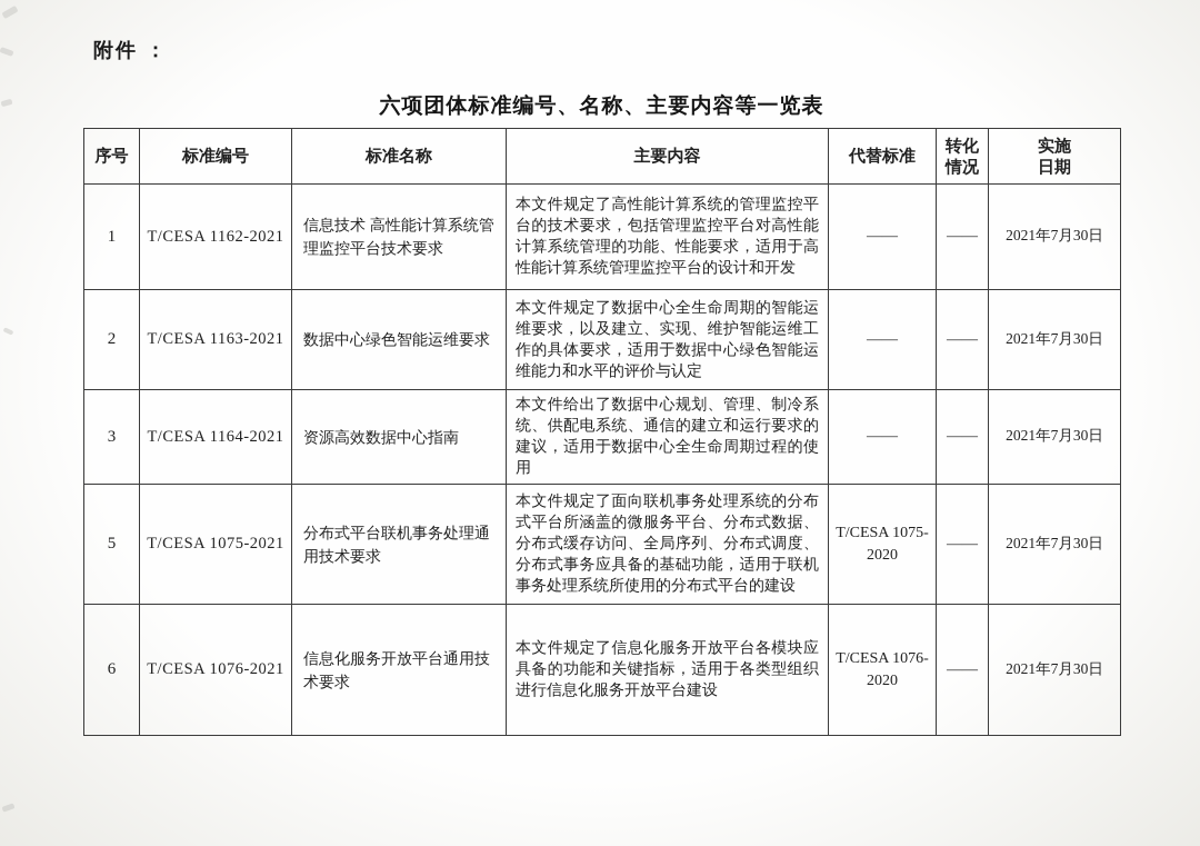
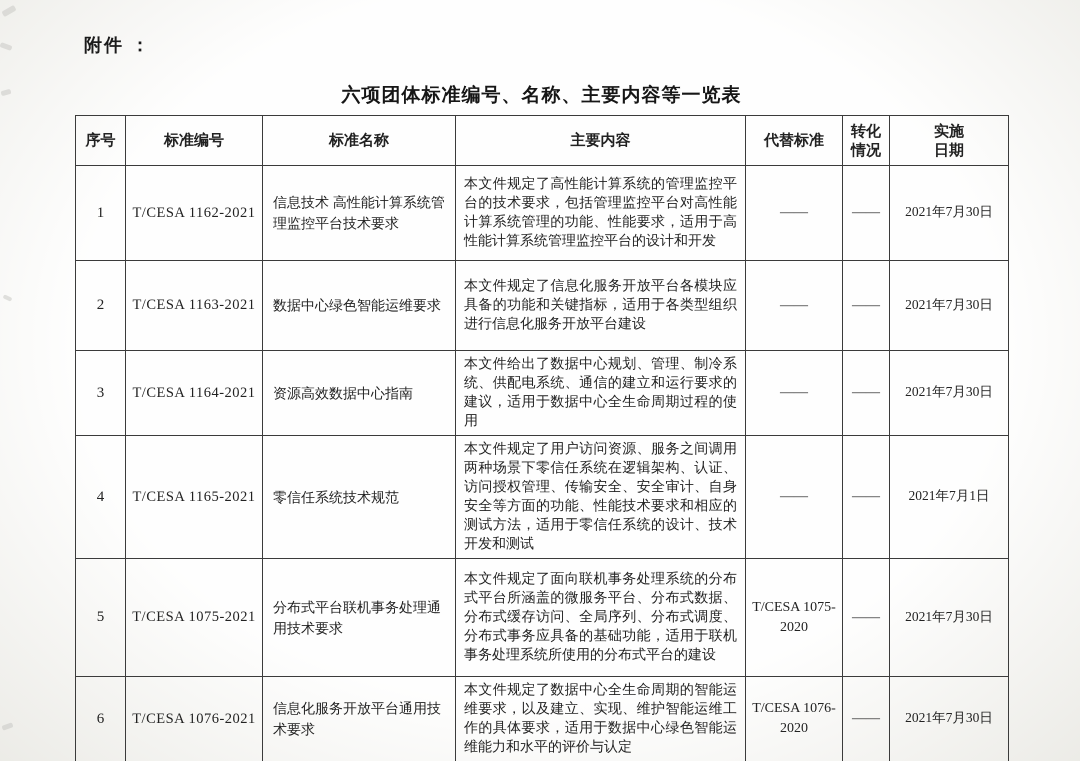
  附件 ：
  六项团体标准编号、名称、主要内容等一览表
  序号	标准编号	标准名称	主要内容	代替标准	转化 情况	实施 日期
  1	T/CESA 1162-2021	信息技术 高性能计算系统管理监控平台技术要求	本文件规定了高性能计算系统的管理监控平台的技术要求，包括管理监控平台对高性能计算系统管理的功能、性能要求，适用于高性能计算系统管理监控平台的设计和开发	——	——	2021年7月30日
- 2	T/CESA 1163-2021	数据中心绿色智能运维要求	本文件规定了数据中心全生命周期的智能运维要求，以及建立、实现、维护智能运维工作的具体要求，适用于数据中心绿色智能运维能力和水平的评价与认定	——	——	2021年7月30日
+ 2	T/CESA 1163-2021	数据中心绿色智能运维要求	本文件规定了信息化服务开放平台各模块应具备的功能和关键指标，适用于各类型组织进行信息化服务开放平台建设	——	——	2021年7月30日
  3	T/CESA 1164-2021	资源高效数据中心指南	本文件给出了数据中心规划、管理、制冷系统、供配电系统、通信的建立和运行要求的建议，适用于数据中心全生命周期过程的使用	——	——	2021年7月30日
+ 4	T/CESA 1165-2021	零信任系统技术规范	本文件规定了用户访问资源、服务之间调用两种场景下零信任系统在逻辑架构、认证、访问授权管理、传输安全、安全审计、自身安全等方面的功能、性能技术要求和相应的测试方法，适用于零信任系统的设计、技术开发和测试	——	——	2021年7月1日
  5	T/CESA 1075-2021	分布式平台联机事务处理通用技术要求	本文件规定了面向联机事务处理系统的分布式平台所涵盖的微服务平台、分布式数据、分布式缓存访问、全局序列、分布式调度、分布式事务应具备的基础功能，适用于联机事务处理系统所使用的分布式平台的建设	T/CESA 1075-2020	——	2021年7月30日
- 6	T/CESA 1076-2021	信息化服务开放平台通用技术要求	本文件规定了信息化服务开放平台各模块应具备的功能和关键指标，适用于各类型组织进行信息化服务开放平台建设	T/CESA 1076-2020	——	2021年7月30日
+ 6	T/CESA 1076-2021	信息化服务开放平台通用技术要求	本文件规定了数据中心全生命周期的智能运维要求，以及建立、实现、维护智能运维工作的具体要求，适用于数据中心绿色智能运维能力和水平的评价与认定	T/CESA 1076-2020	——	2021年7月30日
